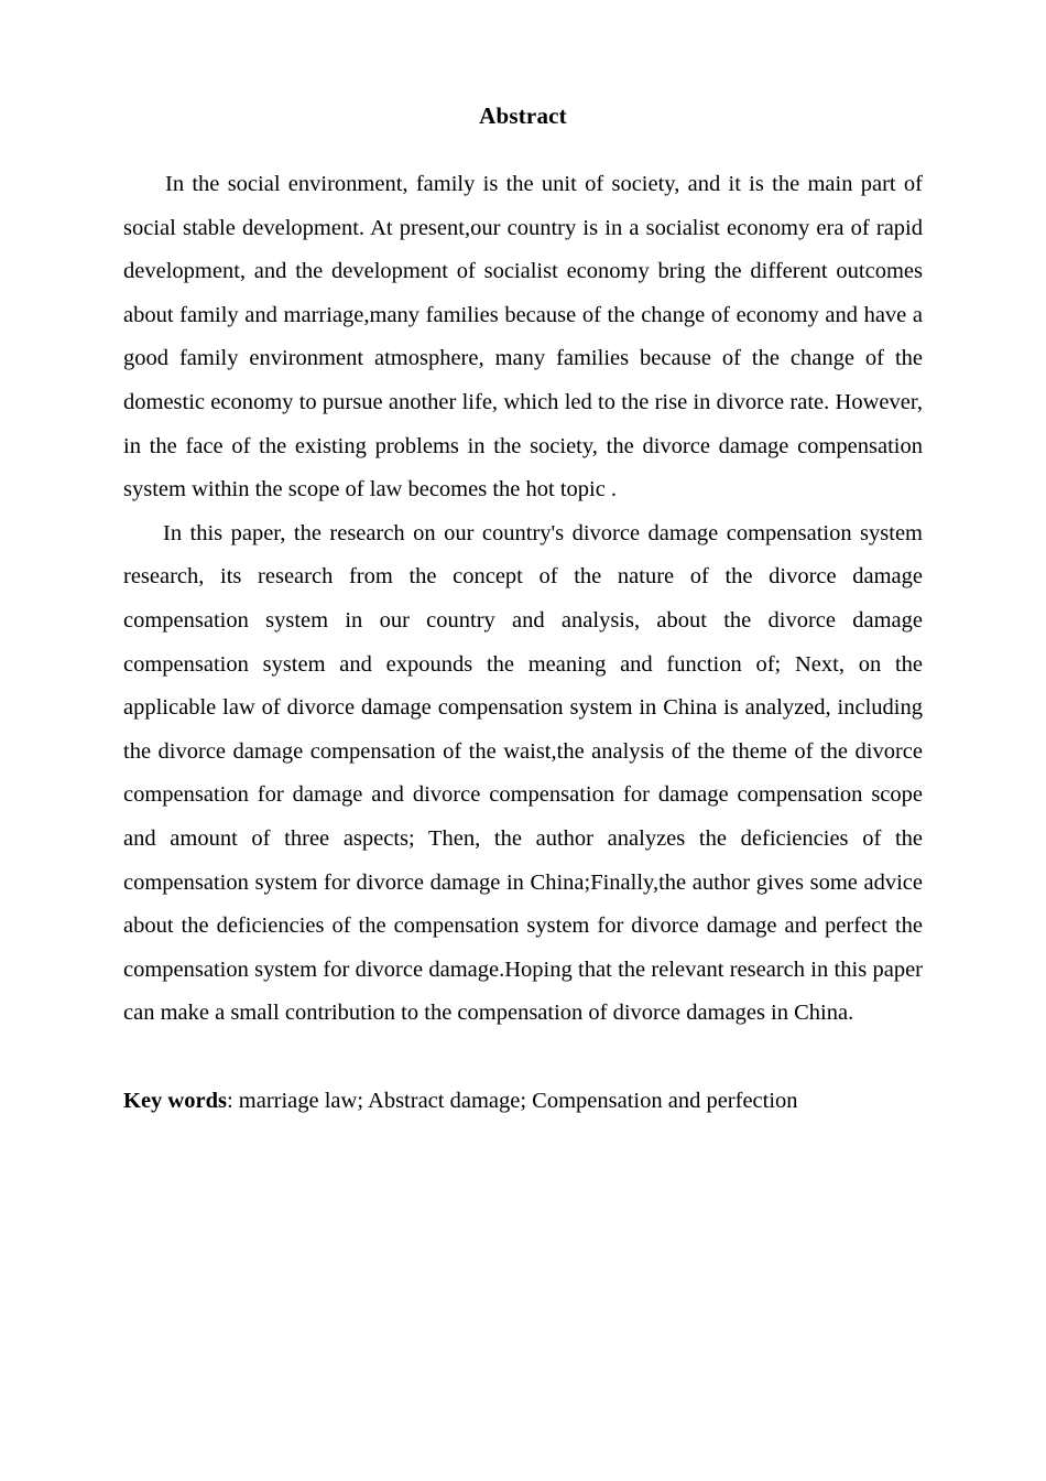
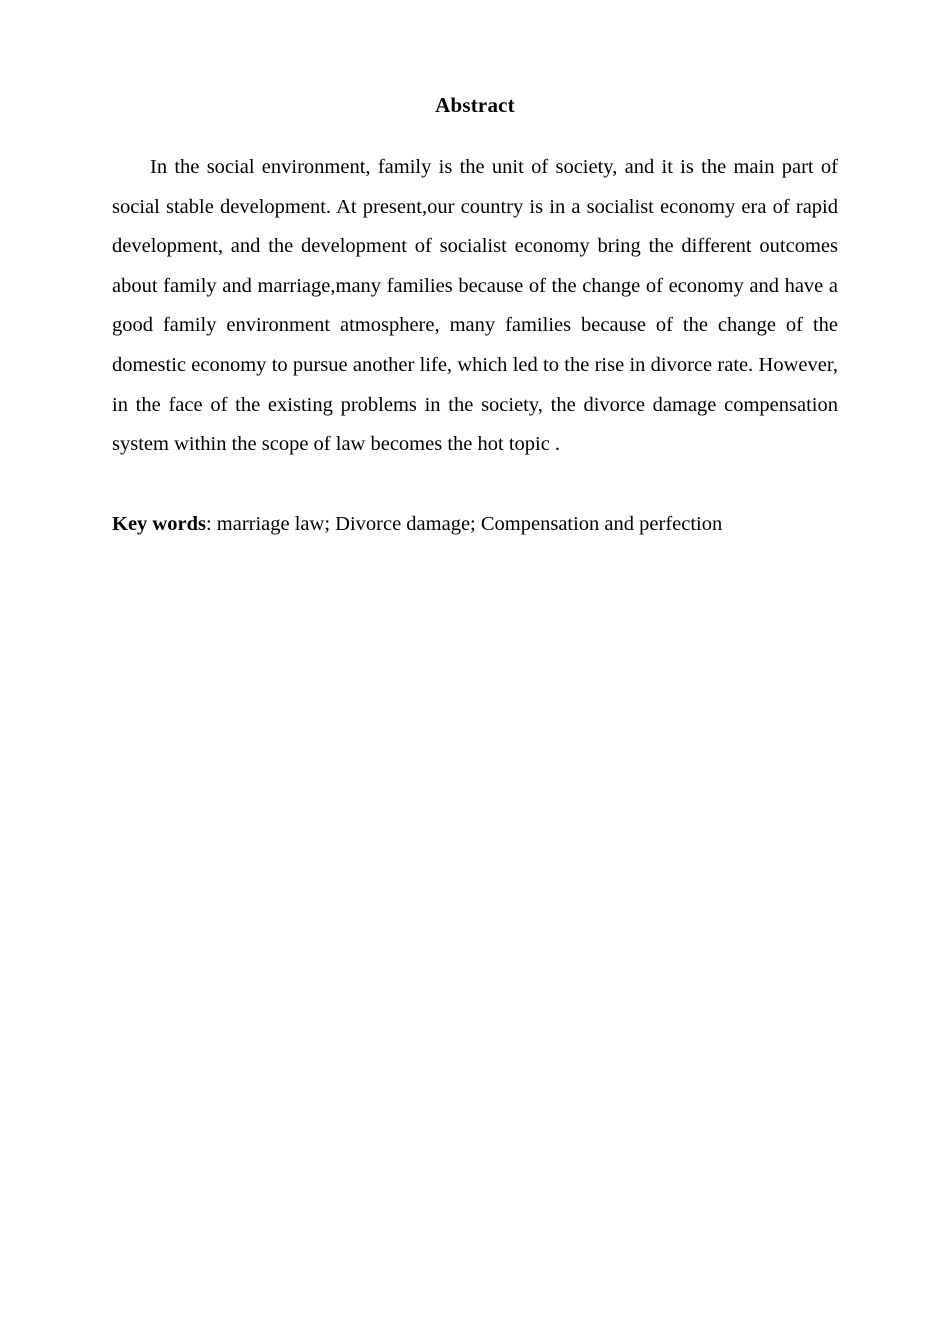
  Abstract
  In the social environment, family is the unit of society, and it is the main part of social stable development. At present,our country is in a socialist economy era of rapid development, and the development of socialist economy bring the different outcomes about family and marriage,many families because of the change of economy and have a good family environment atmosphere, many families because of the change of the domestic economy to pursue another life, which led to the rise in divorce rate. However, in the face of the existing problems in the society, the divorce damage compensation system within the scope of law becomes the hot topic .
- In this paper, the research on our country's divorce damage compensation system research, its research from the concept of the nature of the divorce damage compensation system in our country and analysis, about the divorce damage compensation system and expounds the meaning and function of; Next, on the applicable law of divorce damage compensation system in China is analyzed, including the divorce damage compensation of the waist,the analysis of the theme of the divorce compensation for damage and divorce compensation for damage compensation scope and amount of three aspects; Then, the author analyzes the deficiencies of the compensation system for divorce damage in China;Finally,the author gives some advice about the deficiencies of the compensation system for divorce damage and perfect the compensation system for divorce damage.Hoping that the relevant research in this paper can make a small contribution to the compensation of divorce damages in China.
- Key words: marriage law; Abstract damage; Compensation and perfection
+ Key words: marriage law; Divorce damage; Compensation and perfection
